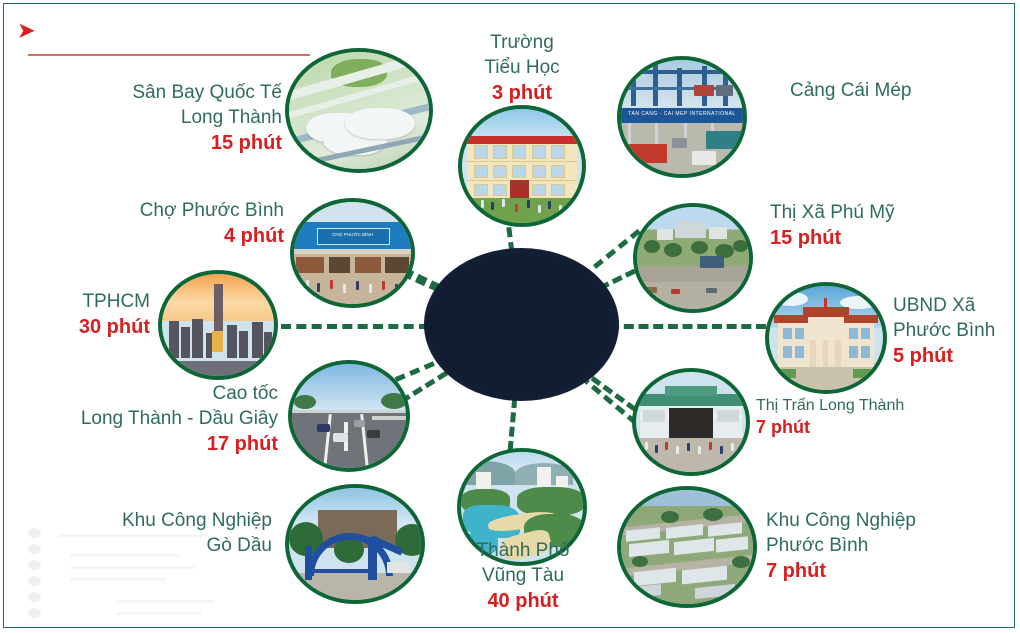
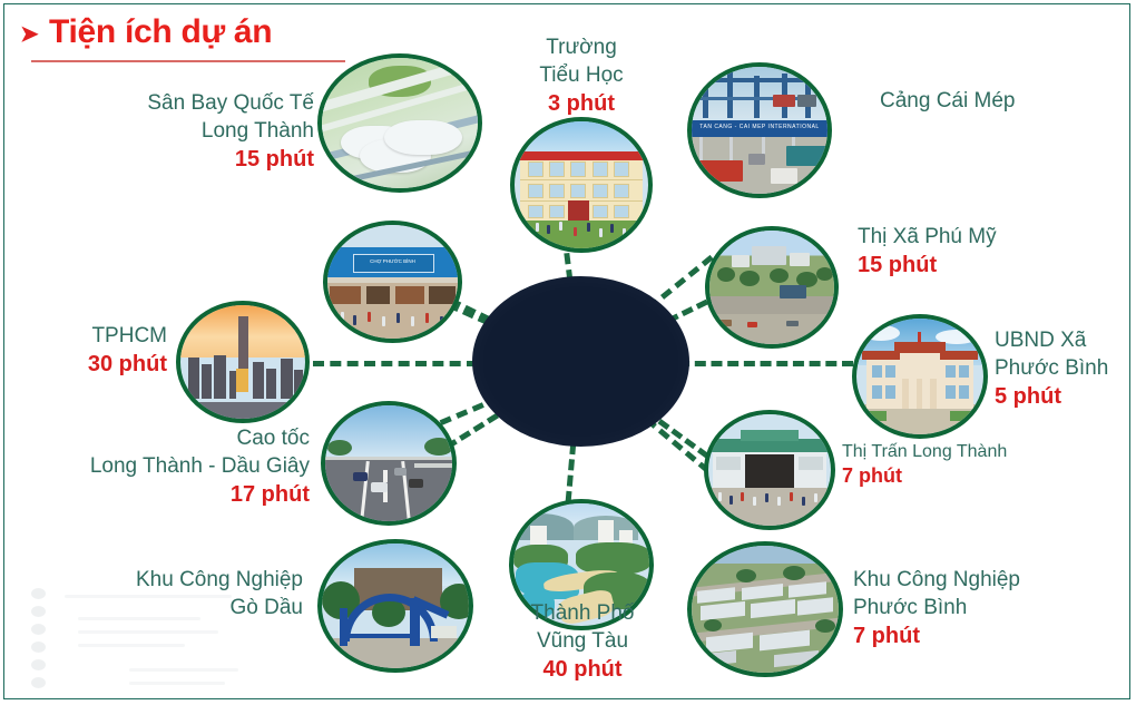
  ➤
+ Tiện ích dự án
  Sân Bay Quốc Tế
  Long Thành
  15 phút
  Trường
  Tiểu Học
  3 phút
  Cảng Cái Mép
- Chợ Phước Bình
- 4 phút
  Thị Xã Phú Mỹ
  15 phút
  TPHCM
  30 phút
  UBND Xã
  Phước Bình
  5 phút
  Cao tốc
  Long Thành - Dầu Giây
  17 phút
  Thị Trấn Long Thành
  7 phút
  Khu Công Nghiệp
  Gò Dầu
  Thành Phố
  Vũng Tàu
  40 phút
  Khu Công Nghiệp
  Phước Bình
  7 phút
